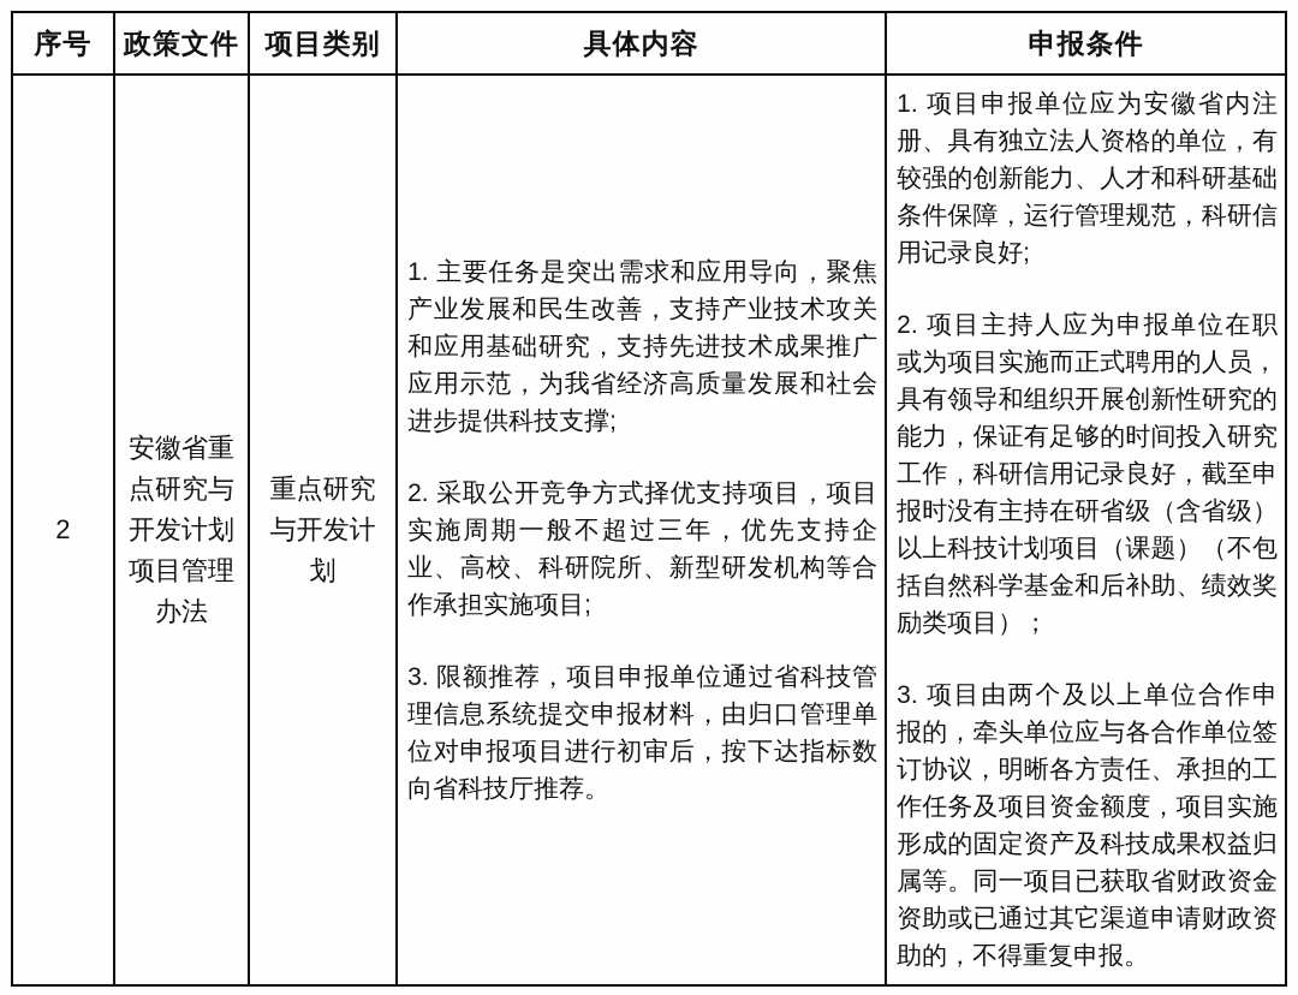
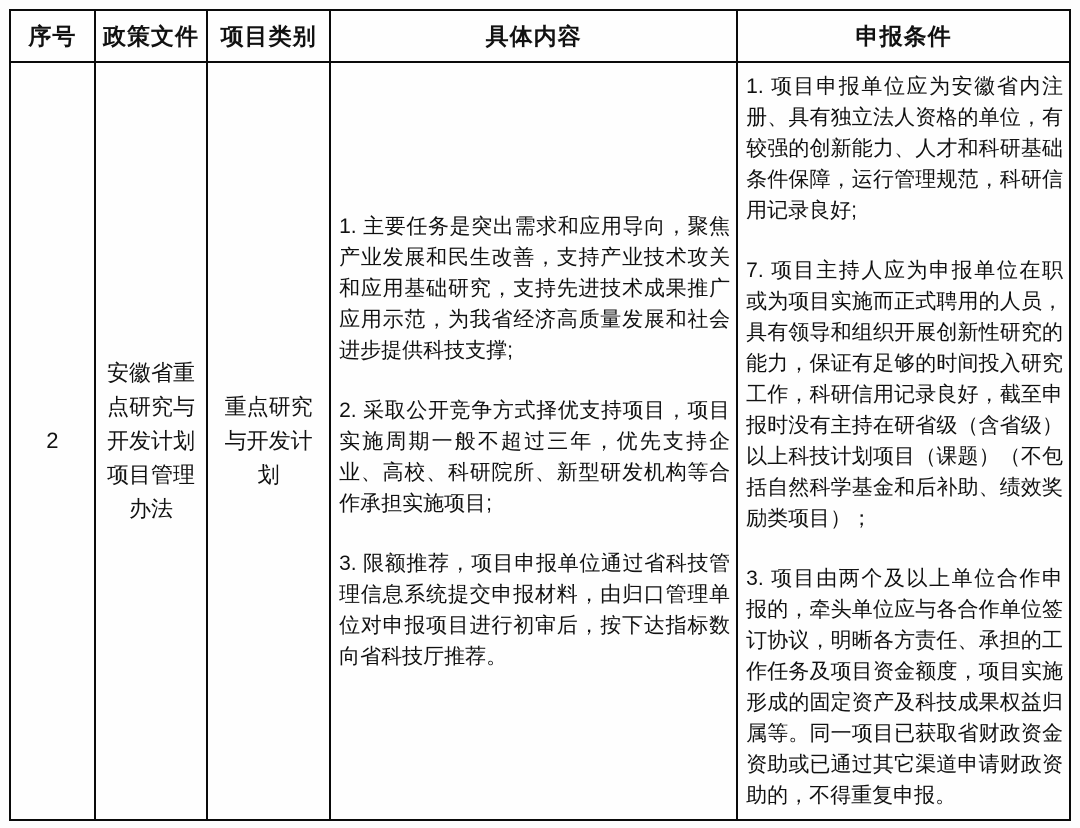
  序号	政策文件	项目类别	具体内容	申报条件
- 2	安徽省重点研究与开发计划项目管理办法	重点研究与开发计划	1. 主要任务是突出需求和应用导向，聚焦产业发展和民生改善，支持产业技术攻关和应用基础研究，支持先进技术成果推广应用示范，为我省经济高质量发展和社会进步提供科技支撑; 2. 采取公开竞争方式择优支持项目，项目实施周期一般不超过三年，优先支持企业、高校、科研院所、新型研发机构等合作承担实施项目; 3. 限额推荐，项目申报单位通过省科技管理信息系统提交申报材料，由归口管理单位对申报项目进行初审后，按下达指标数向省科技厅推荐。	1. 项目申报单位应为安徽省内注册、具有独立法人资格的单位，有较强的创新能力、人才和科研基础条件保障，运行管理规范，科研信用记录良好; 2. 项目主持人应为申报单位在职或为项目实施而正式聘用的人员，具有领导和组织开展创新性研究的能力，保证有足够的时间投入研究工作，科研信用记录良好，截至申报时没有主持在研省级（含省级）以上科技计划项目（课题）（不包括自然科学基金和后补助、绩效奖励类项目）； 3. 项目由两个及以上单位合作申报的，牵头单位应与各合作单位签订协议，明晰各方责任、承担的工作任务及项目资金额度，项目实施形成的固定资产及科技成果权益归属等。同一项目已获取省财政资金资助或已通过其它渠道申请财政资助的，不得重复申报。
+ 2	安徽省重点研究与开发计划项目管理办法	重点研究与开发计划	1. 主要任务是突出需求和应用导向，聚焦产业发展和民生改善，支持产业技术攻关和应用基础研究，支持先进技术成果推广应用示范，为我省经济高质量发展和社会进步提供科技支撑; 2. 采取公开竞争方式择优支持项目，项目实施周期一般不超过三年，优先支持企业、高校、科研院所、新型研发机构等合作承担实施项目; 3. 限额推荐，项目申报单位通过省科技管理信息系统提交申报材料，由归口管理单位对申报项目进行初审后，按下达指标数向省科技厅推荐。	1. 项目申报单位应为安徽省内注册、具有独立法人资格的单位，有较强的创新能力、人才和科研基础条件保障，运行管理规范，科研信用记录良好; 7. 项目主持人应为申报单位在职或为项目实施而正式聘用的人员，具有领导和组织开展创新性研究的能力，保证有足够的时间投入研究工作，科研信用记录良好，截至申报时没有主持在研省级（含省级）以上科技计划项目（课题）（不包括自然科学基金和后补助、绩效奖励类项目）； 3. 项目由两个及以上单位合作申报的，牵头单位应与各合作单位签订协议，明晰各方责任、承担的工作任务及项目资金额度，项目实施形成的固定资产及科技成果权益归属等。同一项目已获取省财政资金资助或已通过其它渠道申请财政资助的，不得重复申报。
